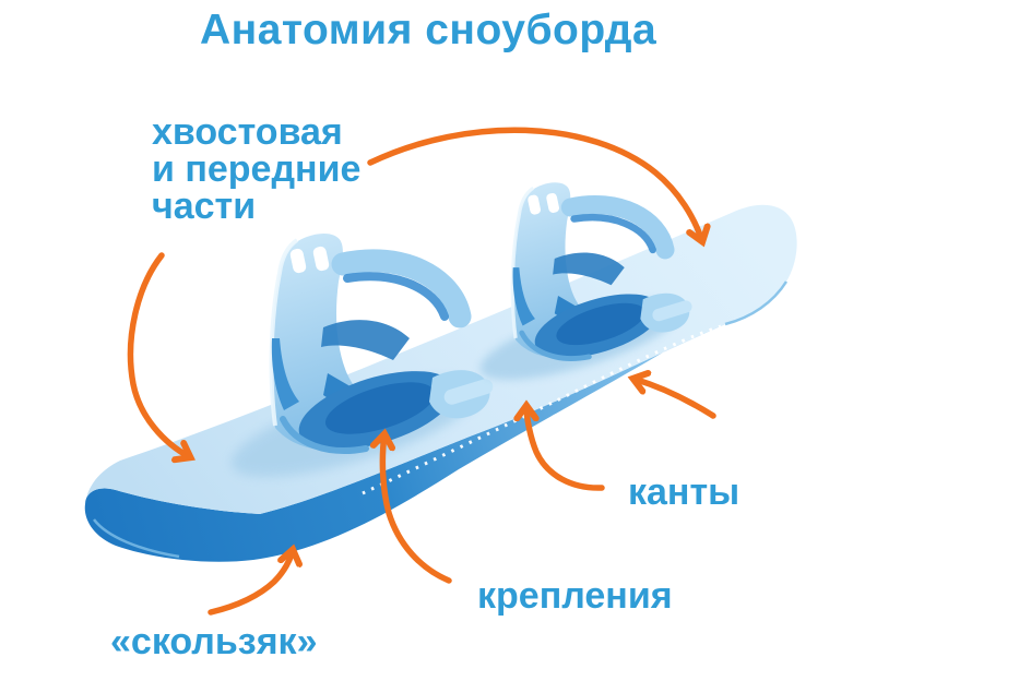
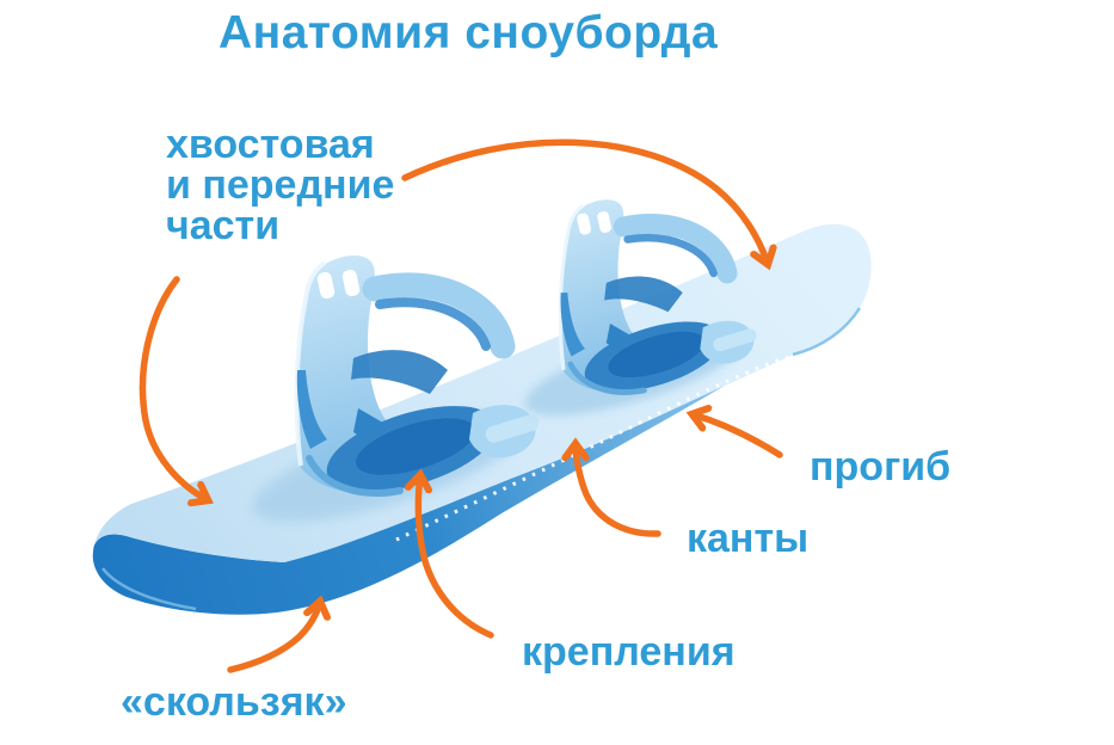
  Анатомия сноуборда
  хвостовая
  и передние
  части
+ прогиб
  канты
  крепления
  «скользяк»
